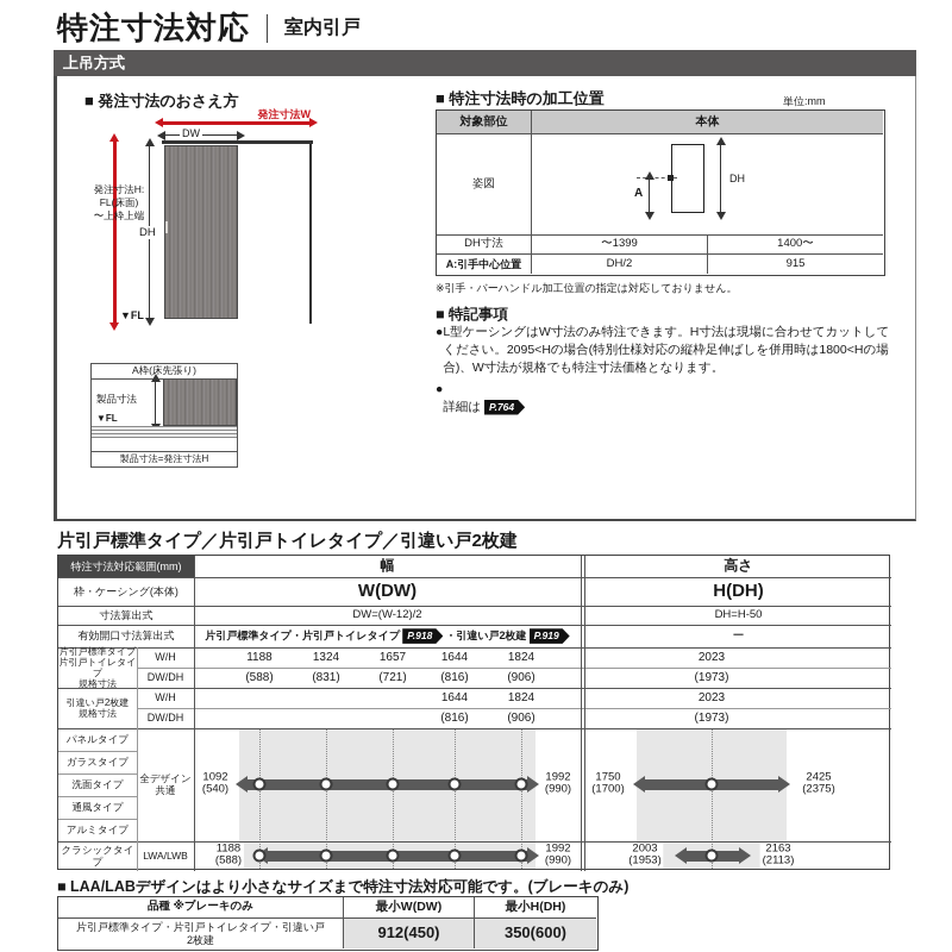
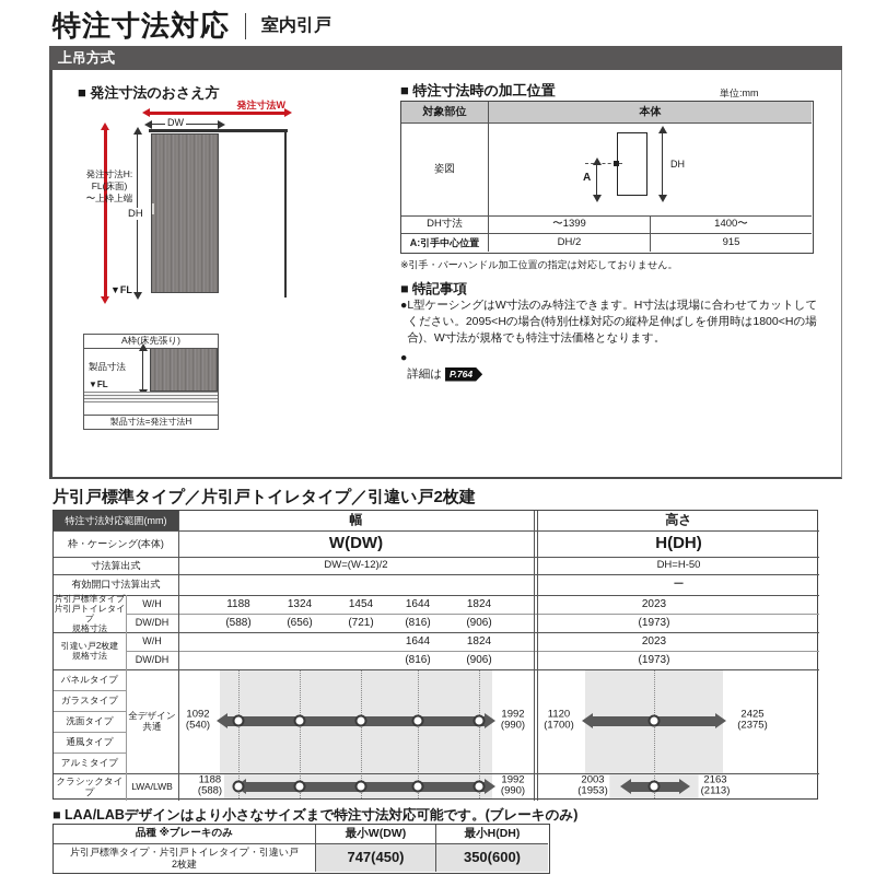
  特注寸法対応
  室内引戸
  上吊方式
  ■ 発注寸法のおさえ方
  発注寸法W
  DW
  発注寸法H:
  FL(床面)
  〜上枠上端
  DH
  ▼FL
  A枠(床先張り)
  製品寸法
  ▼FL
  製品寸法=発注寸法H
  ■ 特注寸法時の加工位置
  単位:mm
  対象部位
  本体
  姿図
  DH
  A
  DH寸法
  〜1399
  1400〜
  A:引手中心位置
  DH/2
  915
  ※引手・バーハンドル加工位置の指定は対応しておりません。
  ■ 特記事項
  ●
  L型ケーシングはW寸法のみ特注できます。H寸法は現場に合わせてカットしてください。2095<Hの場合(特別仕様対応の縦枠足伸ばしを併用時は1800<Hの場合)、W寸法が規格でも特注寸法価格となります。
  ●
  詳細は P.764
  片引戸標準タイプ／片引戸トイレタイプ／引違い戸2枚建
  特注寸法対応範囲(mm)
  幅
  高さ
  枠・ケーシング(本体)
  W(DW)
  H(DH)
  寸法算出式
  DW=(W-12)/2
  DH=H-50
  有効開口寸法算出式
- 片引戸標準タイプ・片引戸トイレタイプ
- P.918
- ・引違い戸2枚建
- P.919
  ー
  片引戸標準タイプ
  片引戸トイレタイプ
  規格寸法
  W/H
  DW/DH
  1188
  1324
- 1657
+ 1454
  1644
  1824
  2023
  (588)
- (831)
+ (656)
  (721)
  (816)
  (906)
  (1973)
  引違い戸2枚建
  規格寸法
  W/H
  DW/DH
  1644
  1824
  2023
  (816)
  (906)
  (1973)
  パネルタイプ
  ガラスタイプ
  洗面タイプ
  通風タイプ
  アルミタイプ
  全デザイン共通
  1092
  (540)
  1992
  (990)
- 1750
+ 1120
  (1700)
  2425
  (2375)
  クラシックタイプ
  LWA/LWB
  1188
  (588)
  1992
  (990)
  2003
  (1953)
  2163
  (2113)
  ■ LAA/LABデザインはより小さなサイズまで特注寸法対応可能です。(ブレーキのみ)
  品種 ※ブレーキのみ
  最小W(DW)
  最小H(DH)
  片引戸標準タイプ・片引戸トイレタイプ・引違い戸2枚建
- 912(450)
+ 747(450)
  350(600)
